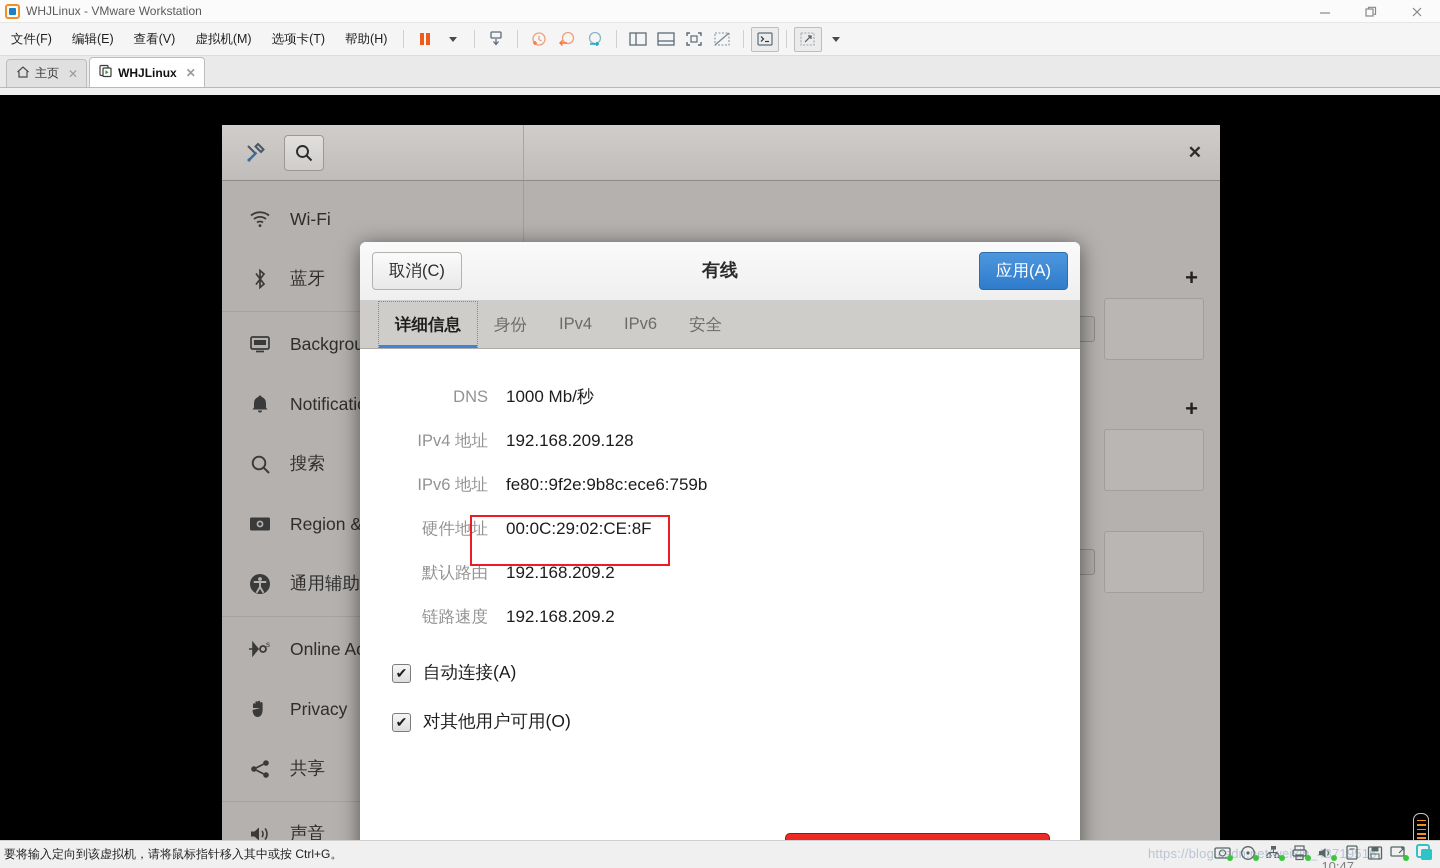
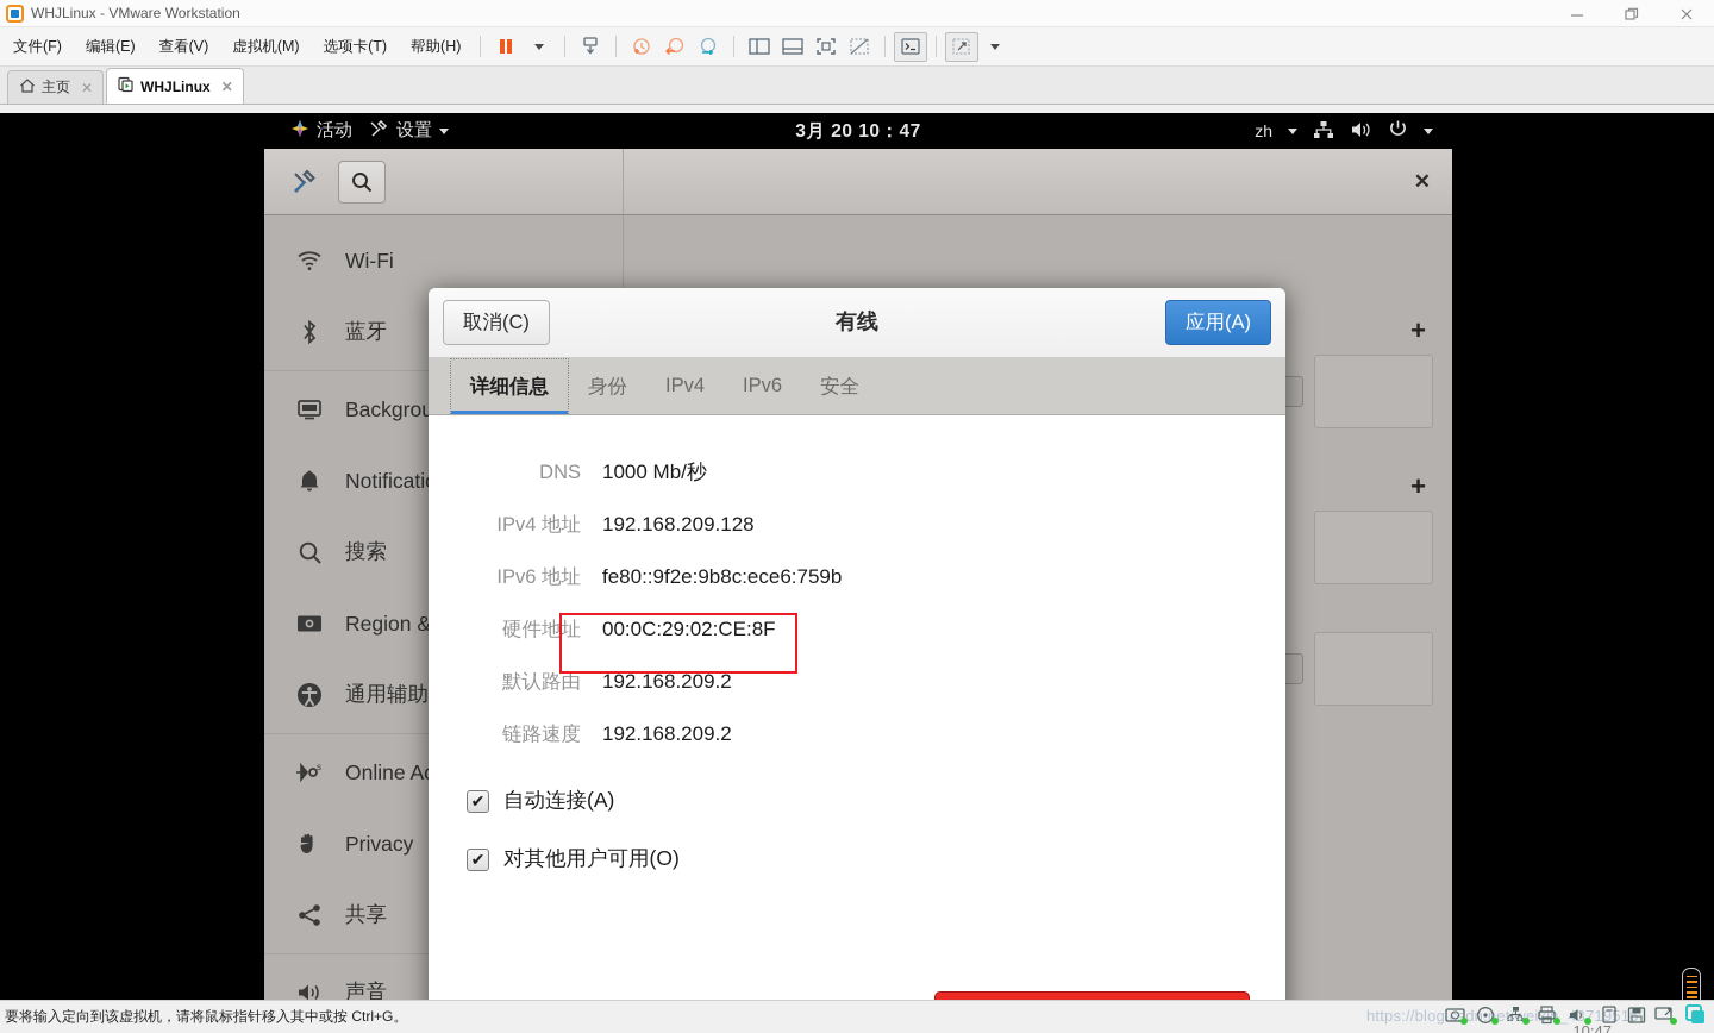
  WHJLinux - VMware Workstation
  文件(F)
  编辑(E)
  查看(V)
  虚拟机(M)
  选项卡(T)
  帮助(H)
  主页
  ✕
  WHJLinux
  ✕
+ 活动
+ 设置
+ 3月 20 10：47
+ zh
  ✕
  Wi-Fi
  蓝牙
  Backgro
  Notificati
  搜索
  s
  Privacy
  共享
  声音
  +
  +
  取消(C)
  有线
  应用(A)
  详细信息
  身份
  IPv4
  IPv6
  安全
  DNS
  1000 Mb/秒
  IPv4 地址
  192.168.209.128
  IPv6 地址
  fe80::9f2e:9b8c:ece6:759b
  硬件地址
  00:0C:29:02:CE:8F
  默认路由
  192.168.209.2
  链路速度
  192.168.209.2
  ✔
  自动连接(A)
  ✔
  对其他用户可用(O)
  要将输入定向到该虚拟机，请将鼠标指针移入其中或按 Ctrl+G。
  https://blog.csdneteixi_71951
  10:47
